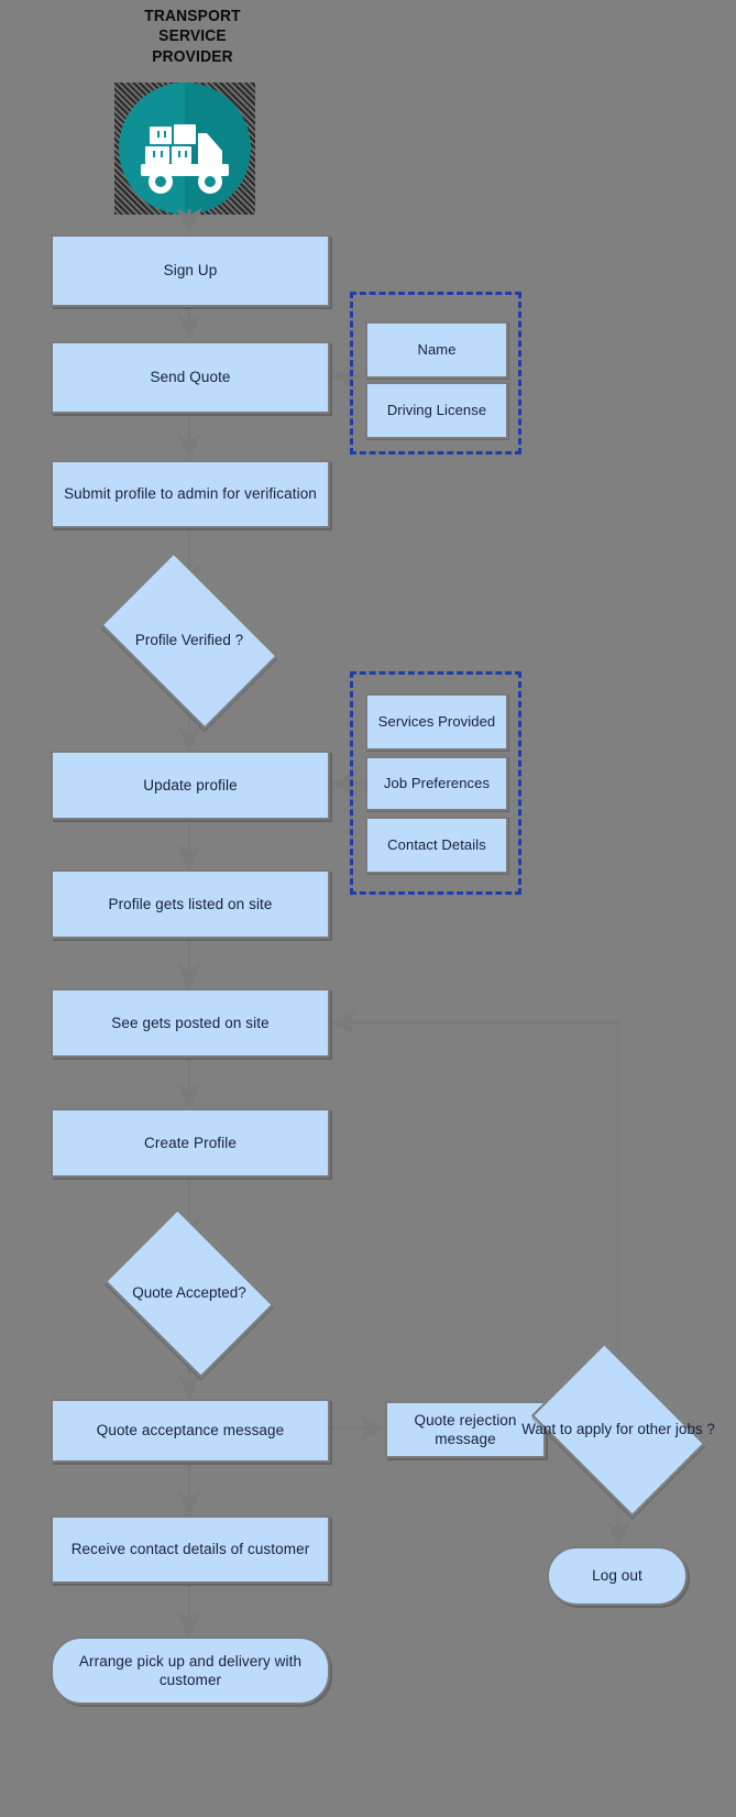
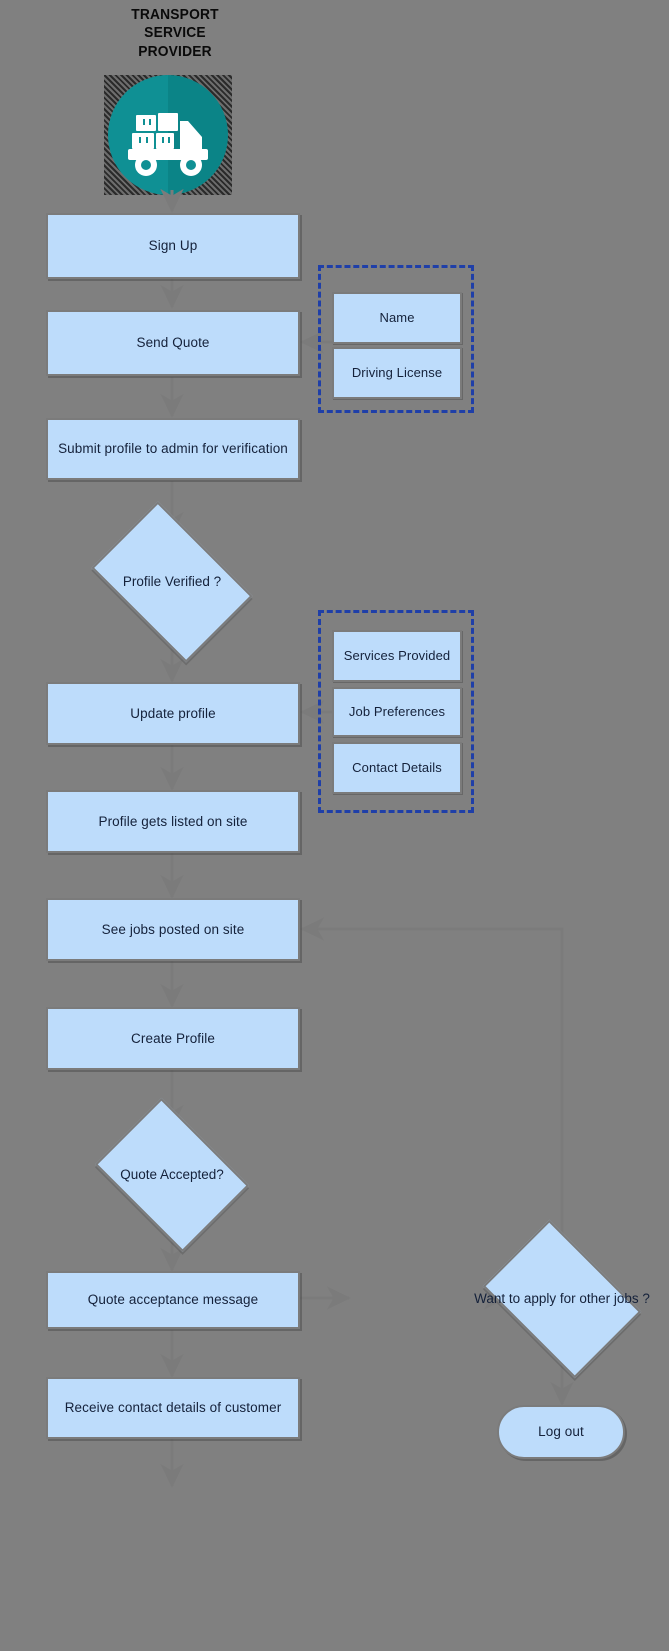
  TRANSPORT
  SERVICE
  PROVIDER
  Sign Up
  Send Quote
  Submit profile to admin for verification
  Profile Verified ?
  Update profile
  Profile gets listed on site
- See gets posted on site
+ See jobs posted on site
  Create Profile
  Quote Accepted?
  Quote acceptance message
  Receive contact details of customer
- Arrange pick up and delivery with customer
- Quote rejection message
  Want to apply for other jobs ?
  Log out
  Name
  Driving License
  Services Provided
  Job Preferences
  Contact Details
